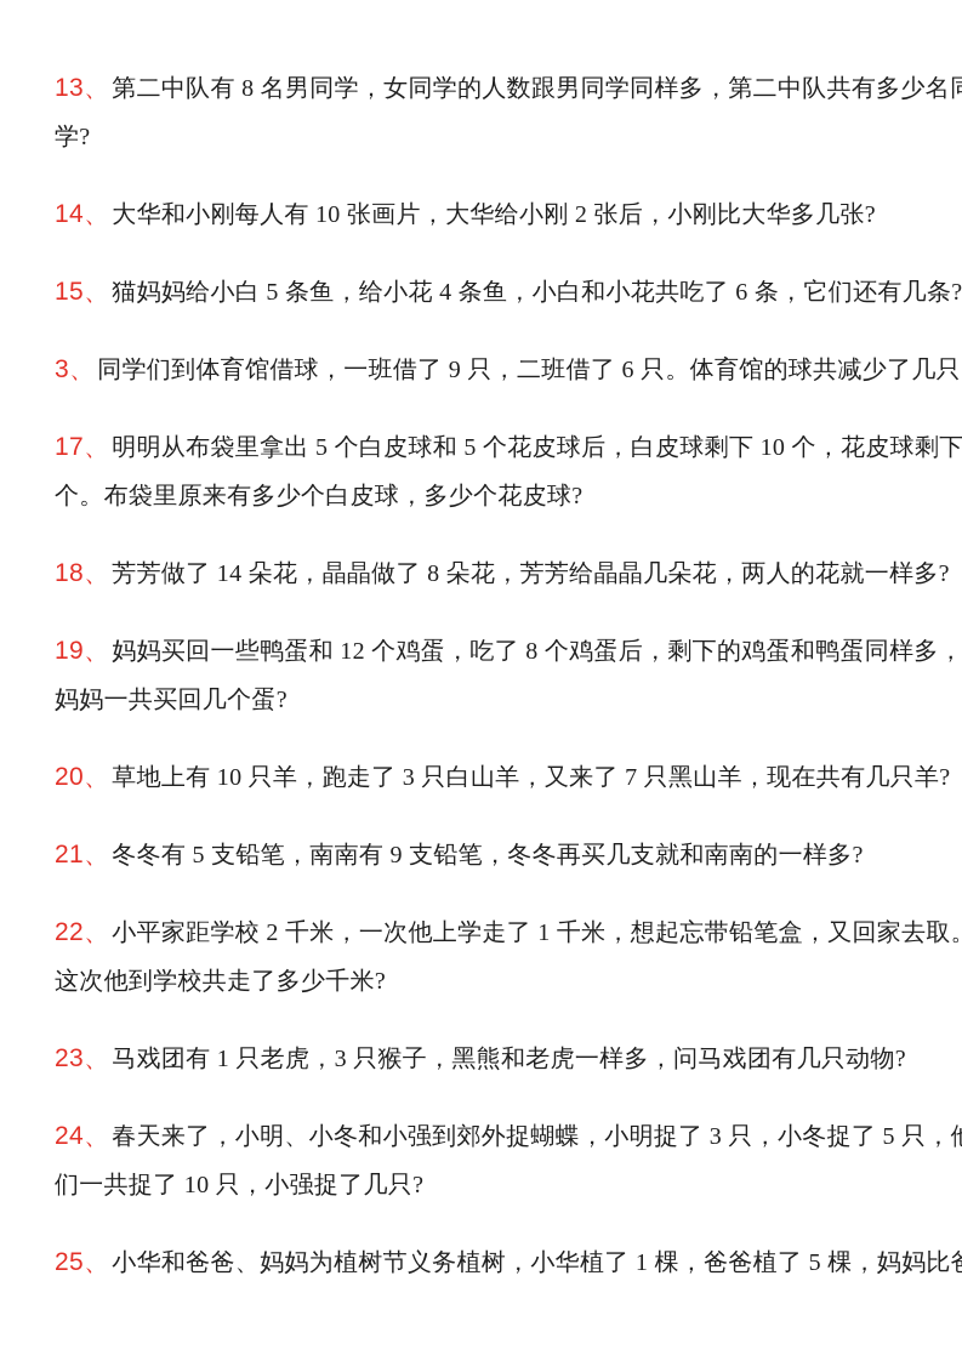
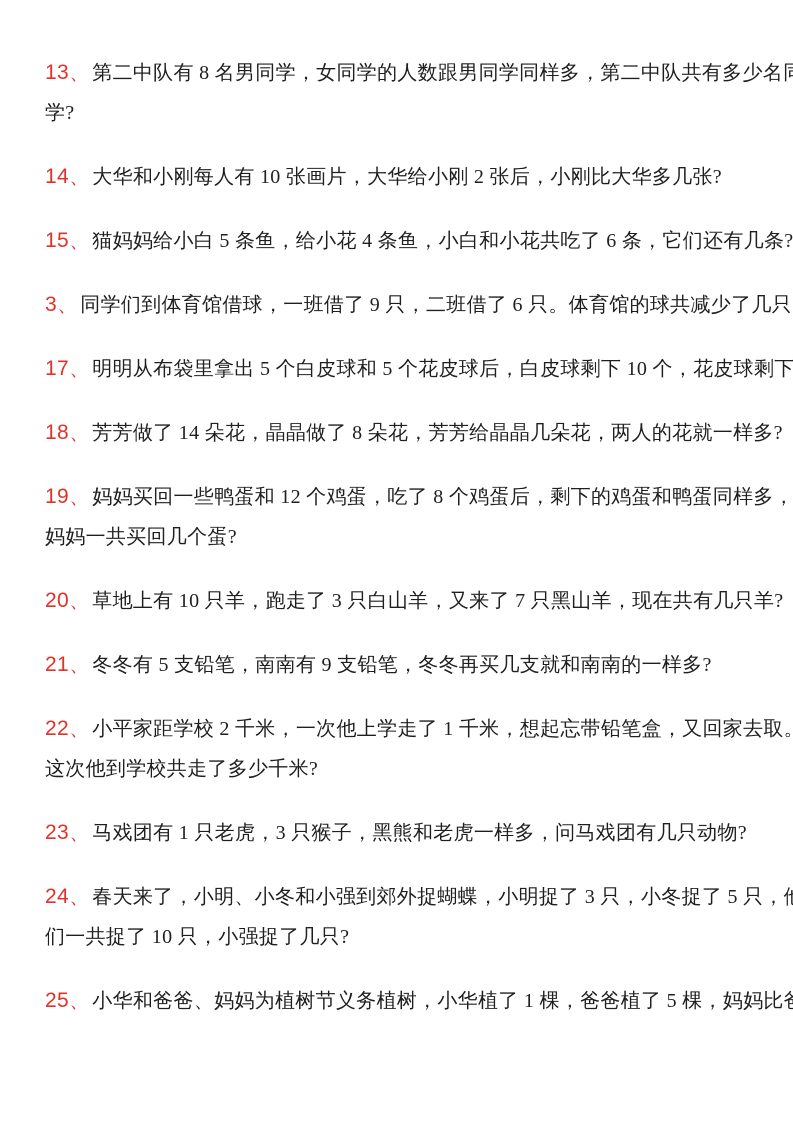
  13、第二中队有 8 名男同学，女同学的人数跟男同学同样多，第二中队共有多少名
  学?
  14、大华和小刚每人有 10 张画片，大华给小刚 2 张后，小刚比大华多几张?
  15、猫妈妈给小白 5 条鱼，给小花 4 条鱼，小白和小花共吃了 6 条，它们还有几条?
  3、同学们到体育馆借球，一班借了 9 只，二班借了 6 只。体育馆的球共减少了几只
  17、明明从布袋里拿出 5 个白皮球和 5 个花皮球后，白皮球剩下 10 个，花皮球剩下
- 个。布袋里原来有多少个白皮球，多少个花皮球?
  18、芳芳做了 14 朵花，晶晶做了 8 朵花，芳芳给晶晶几朵花，两人的花就一样多?
  19、妈妈买回一些鸭蛋和 12 个鸡蛋，吃了 8 个鸡蛋后，剩下的鸡蛋和鸭蛋同样多，
  妈妈一共买回几个蛋?
  20、草地上有 10 只羊，跑走了 3 只白山羊，又来了 7 只黑山羊，现在共有几只羊?
  21、冬冬有 5 支铅笔，南南有 9 支铅笔，冬冬再买几支就和南南的一样多?
  22、小平家距学校 2 千米，一次他上学走了 1 千米，想起忘带铅笔盒，又回家去取
  这次他到学校共走了多少千米?
  23、马戏团有 1 只老虎，3 只猴子，黑熊和老虎一样多，问马戏团有几只动物?
  24、春天来了，小明、小冬和小强到郊外捉蝴蝶，小明捉了 3 只，小冬捉了 5 只，
  们一共捉了 10 只，小强捉了几只?
  25、小华和爸爸、妈妈为植树节义务植树，小华植了 1 棵，爸爸植了 5 棵，妈妈比
